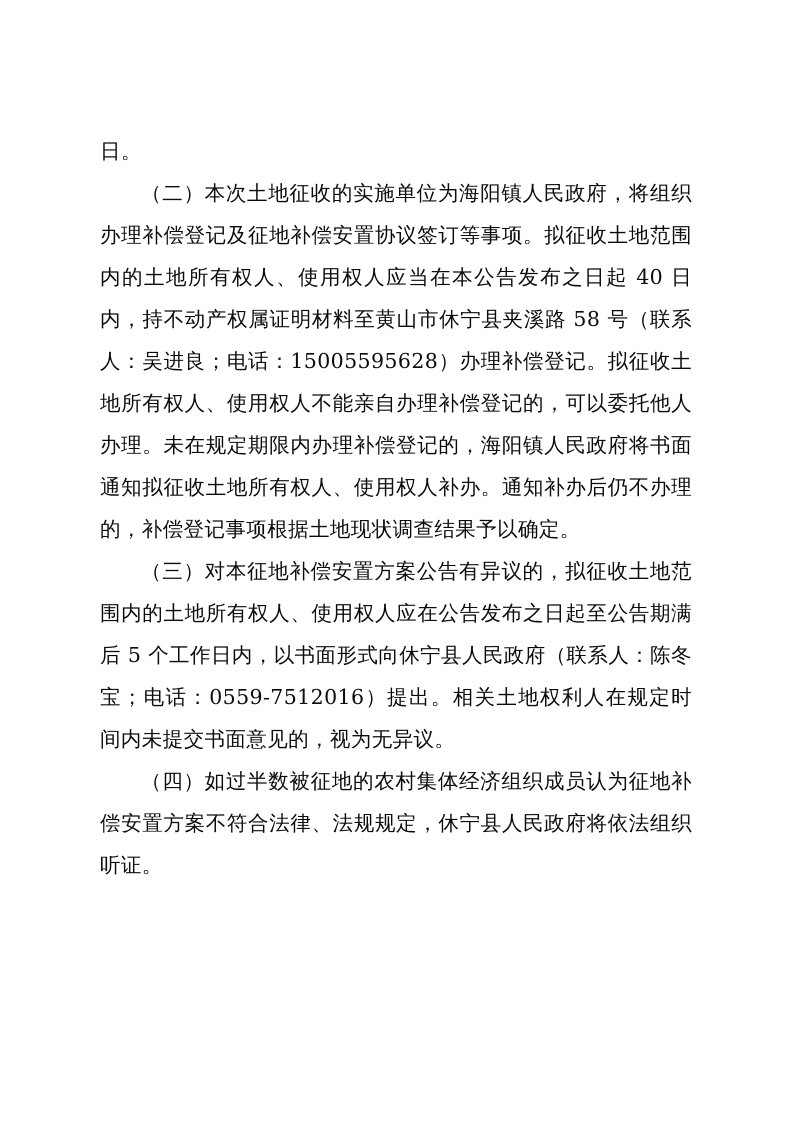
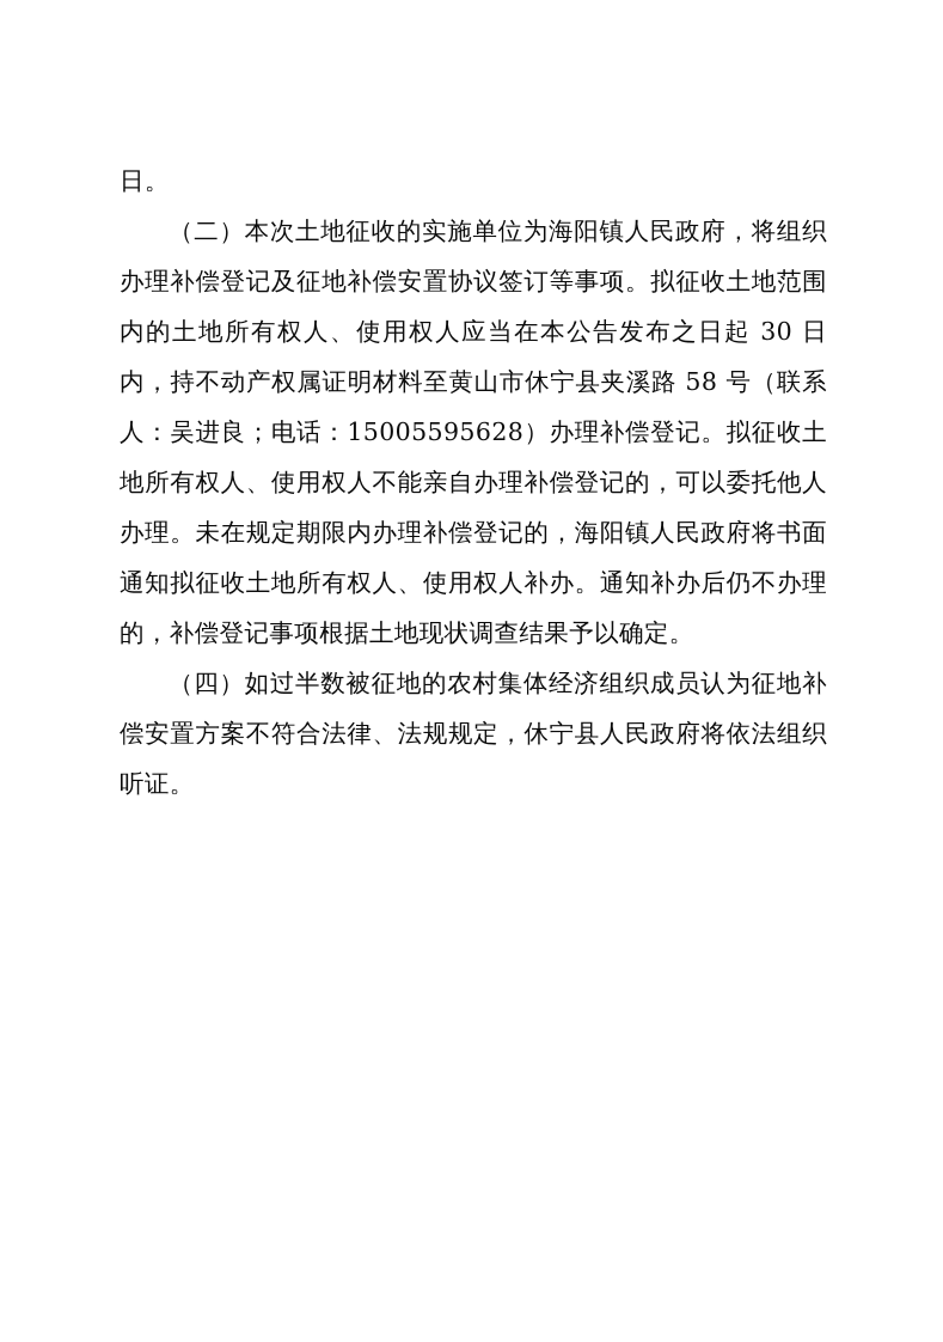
  日。
- （二）本次土地征收的实施单位为海阳镇人民政府，将组织办理补偿登记及征地补偿安置协议签订等事项。拟征收土地范围内的土地所有权人、使用权人应当在本公告发布之日起 40 日内，持不动产权属证明材料至黄山市休宁县夹溪路 58 号（联系人：吴进良；电话：15005595628）办理补偿登记。拟征收土地所有权人、使用权人不能亲自办理补偿登记的，可以委托他人办理。未在规定期限内办理补偿登记的，海阳镇人民政府将书面通知拟征收土地所有权人、使用权人补办。通知补办后仍不办理的，补偿登记事项根据土地现状调查结果予以确定。
+ （二）本次土地征收的实施单位为海阳镇人民政府，将组织办理补偿登记及征地补偿安置协议签订等事项。拟征收土地范围内的土地所有权人、使用权人应当在本公告发布之日起 30 日内，持不动产权属证明材料至黄山市休宁县夹溪路 58 号（联系人：吴进良；电话：15005595628）办理补偿登记。拟征收土地所有权人、使用权人不能亲自办理补偿登记的，可以委托他人办理。未在规定期限内办理补偿登记的，海阳镇人民政府将书面通知拟征收土地所有权人、使用权人补办。通知补办后仍不办理的，补偿登记事项根据土地现状调查结果予以确定。
- （三）对本征地补偿安置方案公告有异议的，拟征收土地范围内的土地所有权人、使用权人应在公告发布之日起至公告期满后 5 个工作日内，以书面形式向休宁县人民政府（联系人：陈冬宝；电话：0559-7512016）提出。相关土地权利人在规定时间内未提交书面意见的，视为无异议。
  （四）如过半数被征地的农村集体经济组织成员认为征地补偿安置方案不符合法律、法规规定，休宁县人民政府将依法组织听证。
